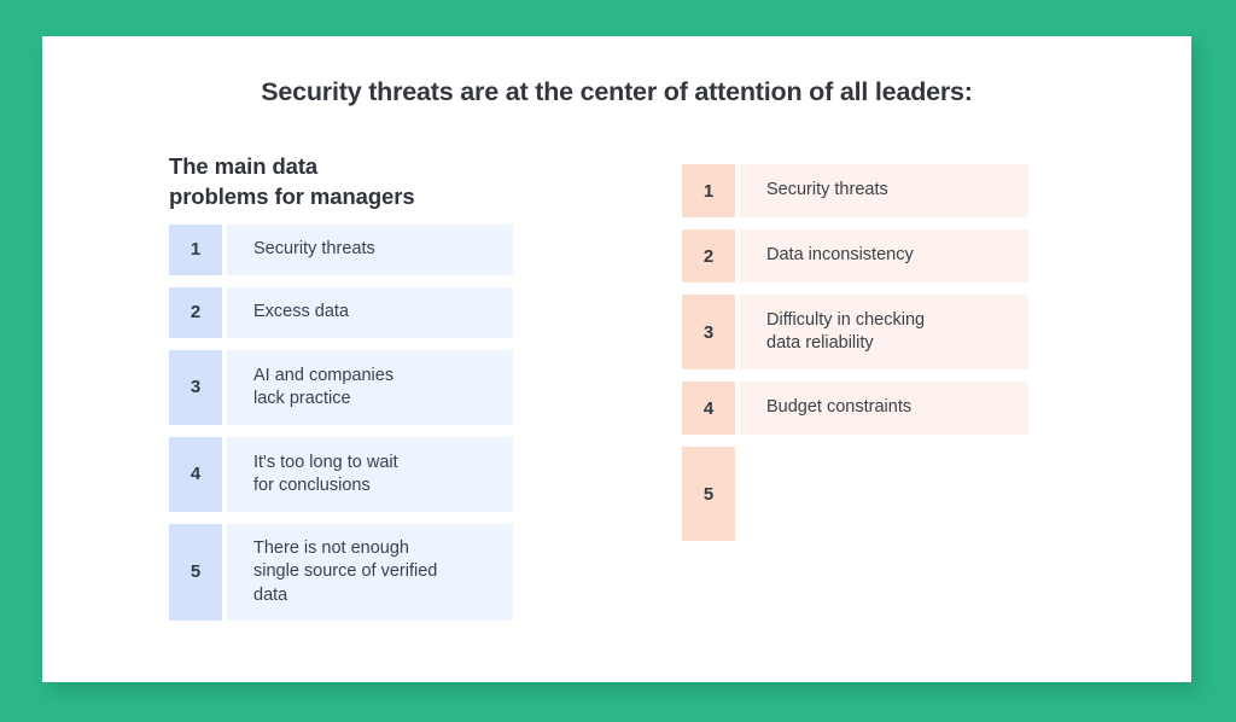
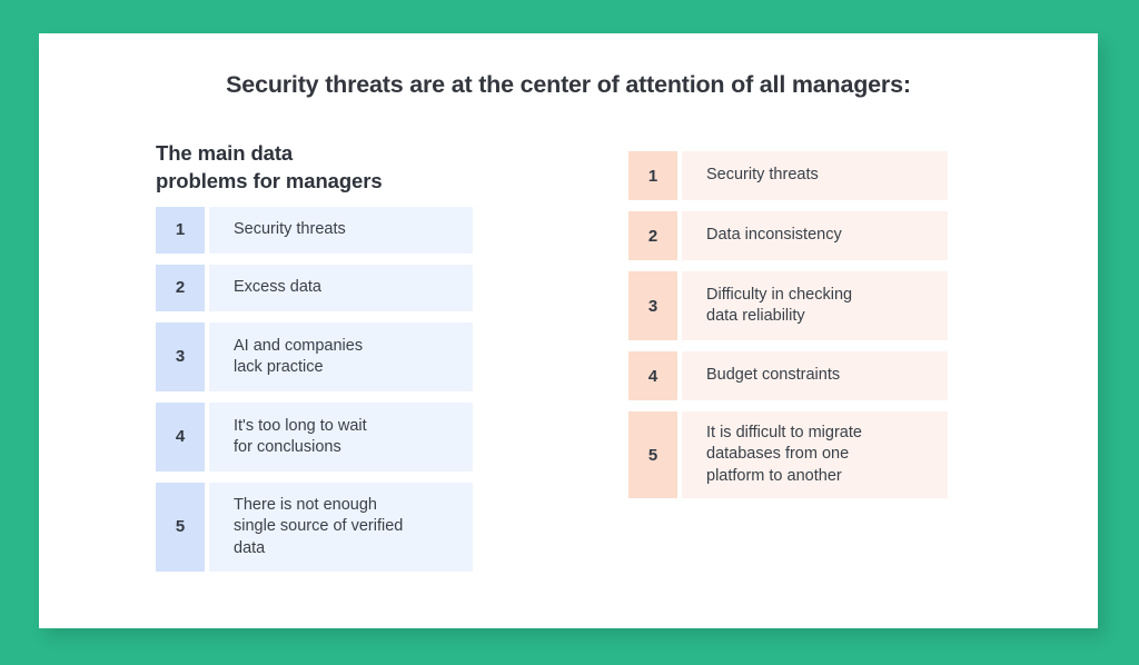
- Security threats are at the center of attention of all leaders:
+ Security threats are at the center of attention of all managers:
  The main data
  problems for managers
  1
  Security threats
  2
  Excess data
  3
  AI and companies
  lack practice
  4
  It's too long to wait
  for conclusions
  5
  There is not enough
  single source of verified
  data
  1
  Security threats
  2
  Data inconsistency
  3
  Difficulty in checking
  data reliability
  4
  Budget constraints
  5
+ It is difficult to migrate
+ databases from one
+ platform to another
